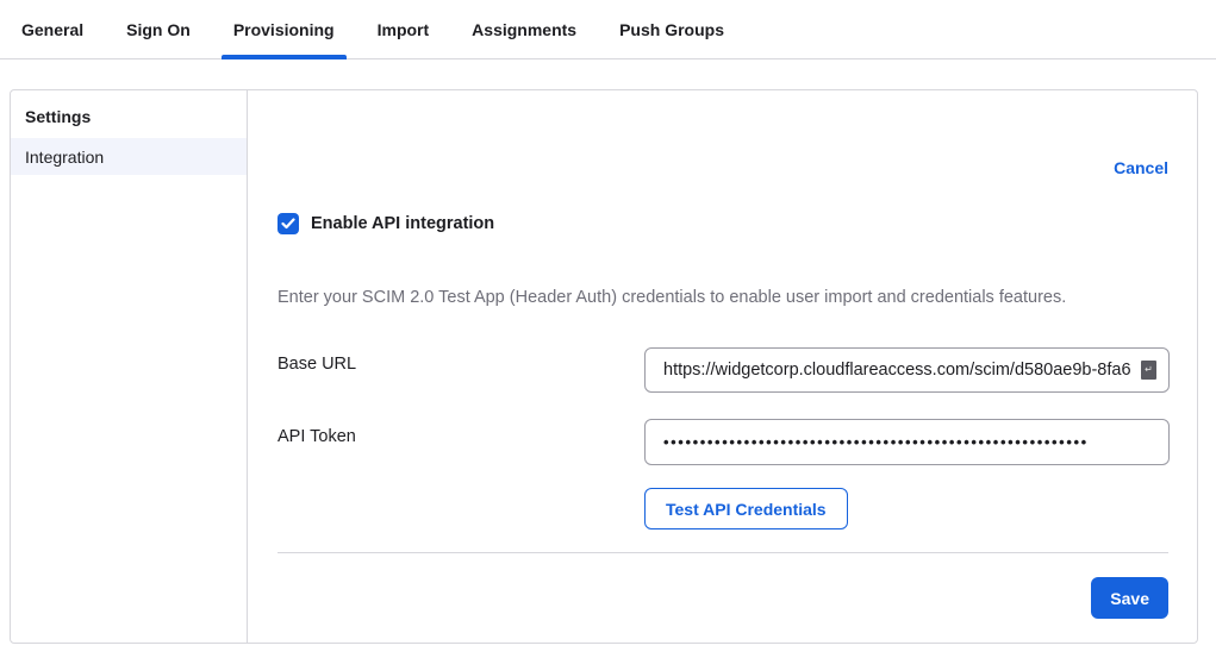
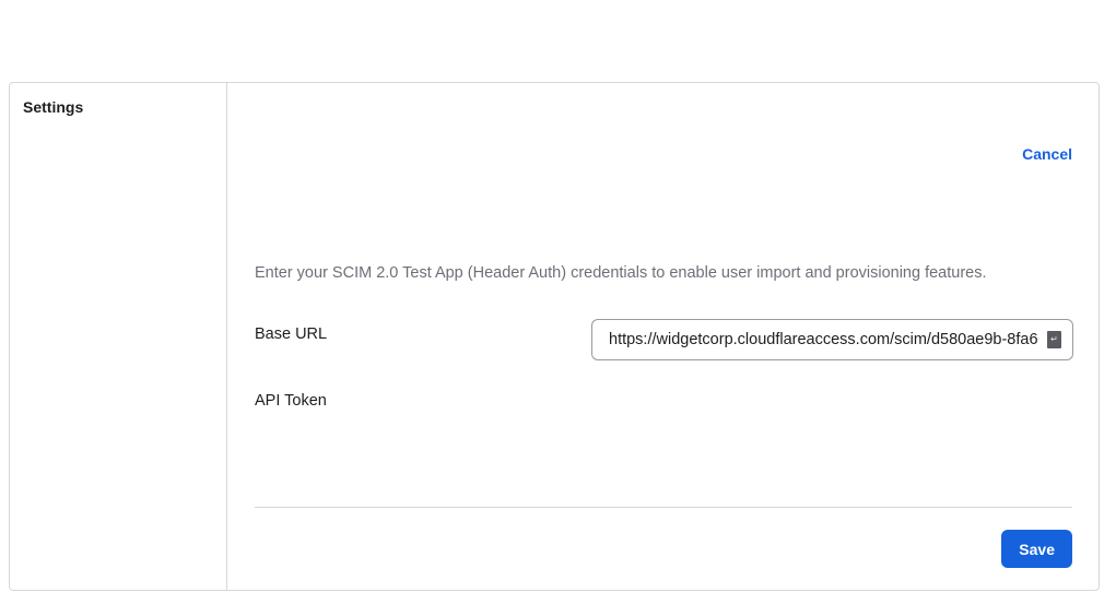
- General
- Sign On
- Provisioning
- Import
- Assignments
- Push Groups
  Settings
- Integration
  Cancel
- Enable API integration
- Enter your SCIM 2.0 Test App (Header Auth) credentials to enable user import and credentials features.
+ Enter your SCIM 2.0 Test App (Header Auth) credentials to enable user import and provisioning features.
  Base URL
  https://widgetcorp.cloudflareaccess.com/scim/d580ae9b-8fa6
  ↵
  API Token
- ••••••••••••••••••••••••••••••••••••••••••••••••••••••••••
- Test API Credentials
  Save
